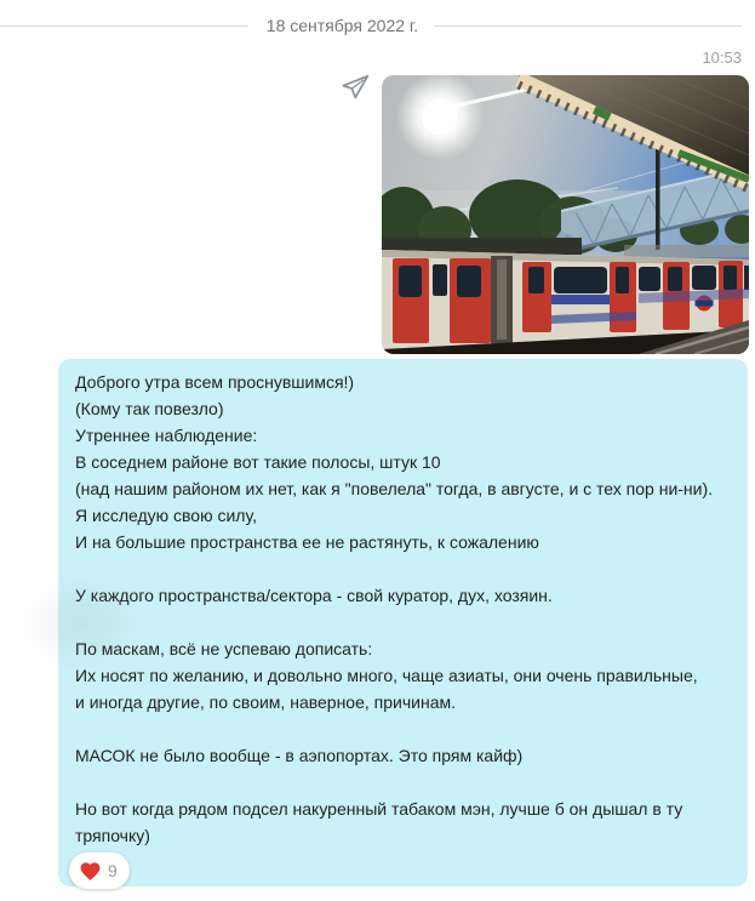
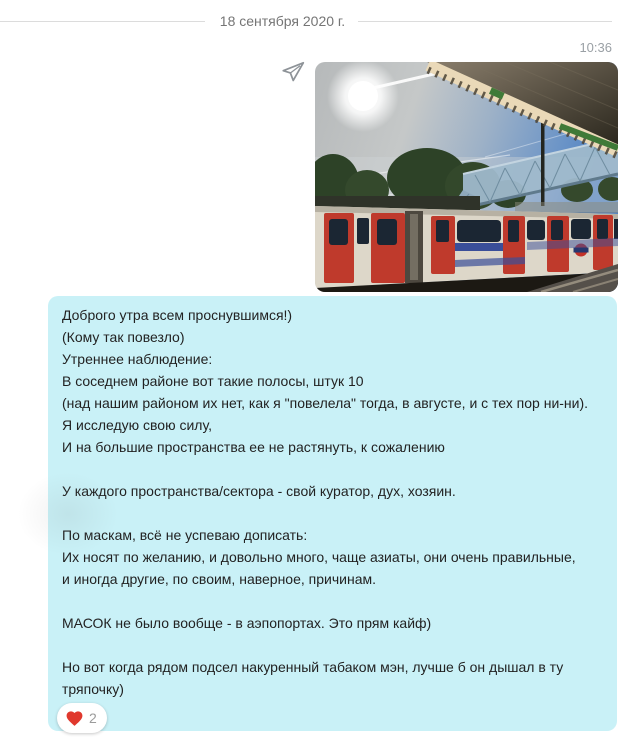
- 18 сентября 2022 г.
+ 18 сентября 2020 г.
- 10:53
+ 10:36
  Доброго утра всем проснувшимся!)
  (Кому так повезло)
  Утреннее наблюдение:
  В соседнем районе вот такие полосы, штук 10
  (над нашим районом их нет, как я "повелела" тогда, в августе, и с тех пор ни-ни).
  Я исследую свою силу,
  И на большие пространства ее не растянуть, к сожалению
  ространства/сектора - свой куратор, дух, хозяин.
  всё не успеваю дописать:
  желанию, и довольно много, чаще азиаты, они очень правильные,
  и иногда другие, по своим, наверное, причинам.
  МАСОК не было вообще - в аэпопортах. Это прям кайф)
  Но вот когда рядом подсел накуренный табаком мэн, лучше б он дышал в ту
  тряпочку)
- 9
+ 2
